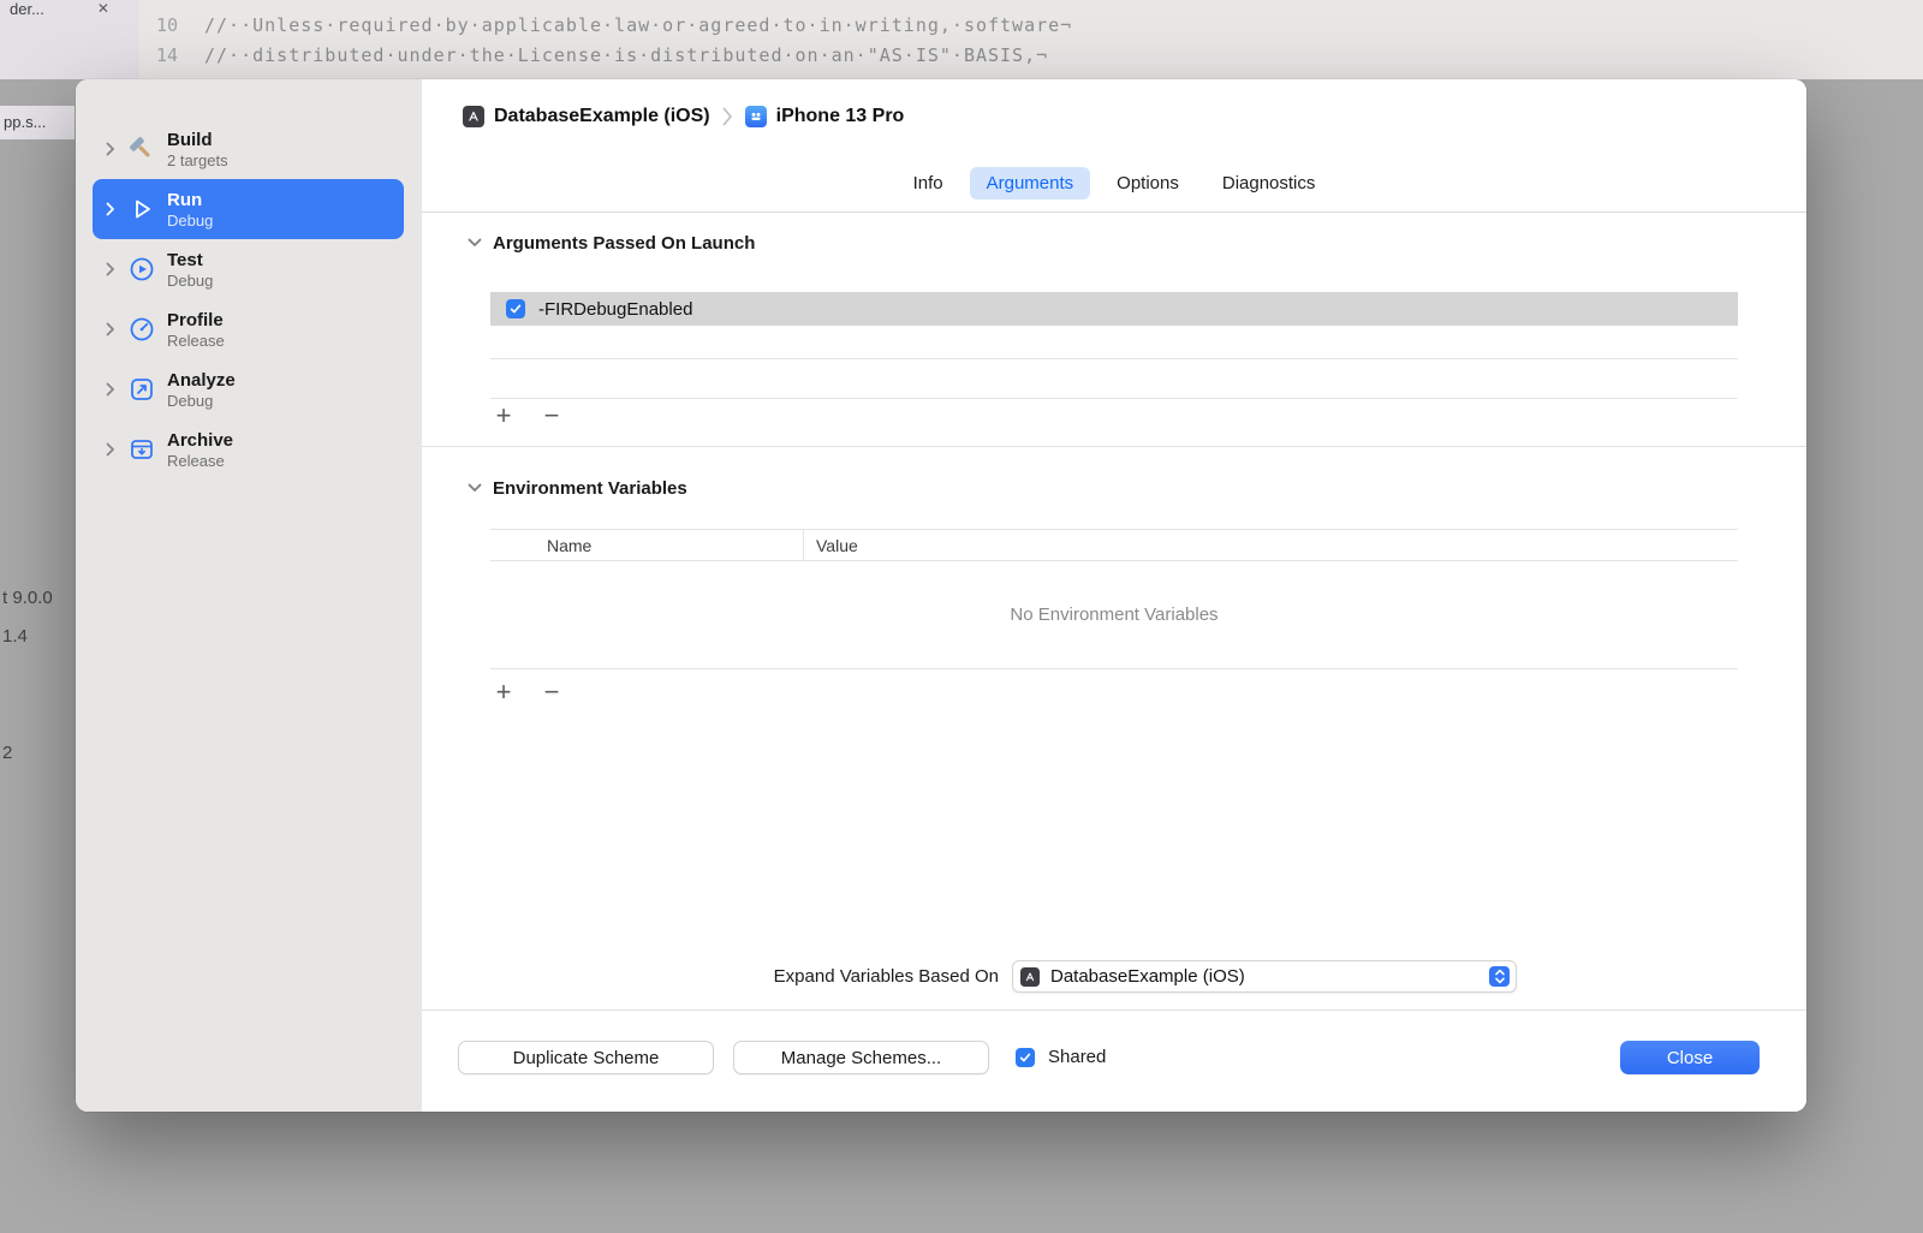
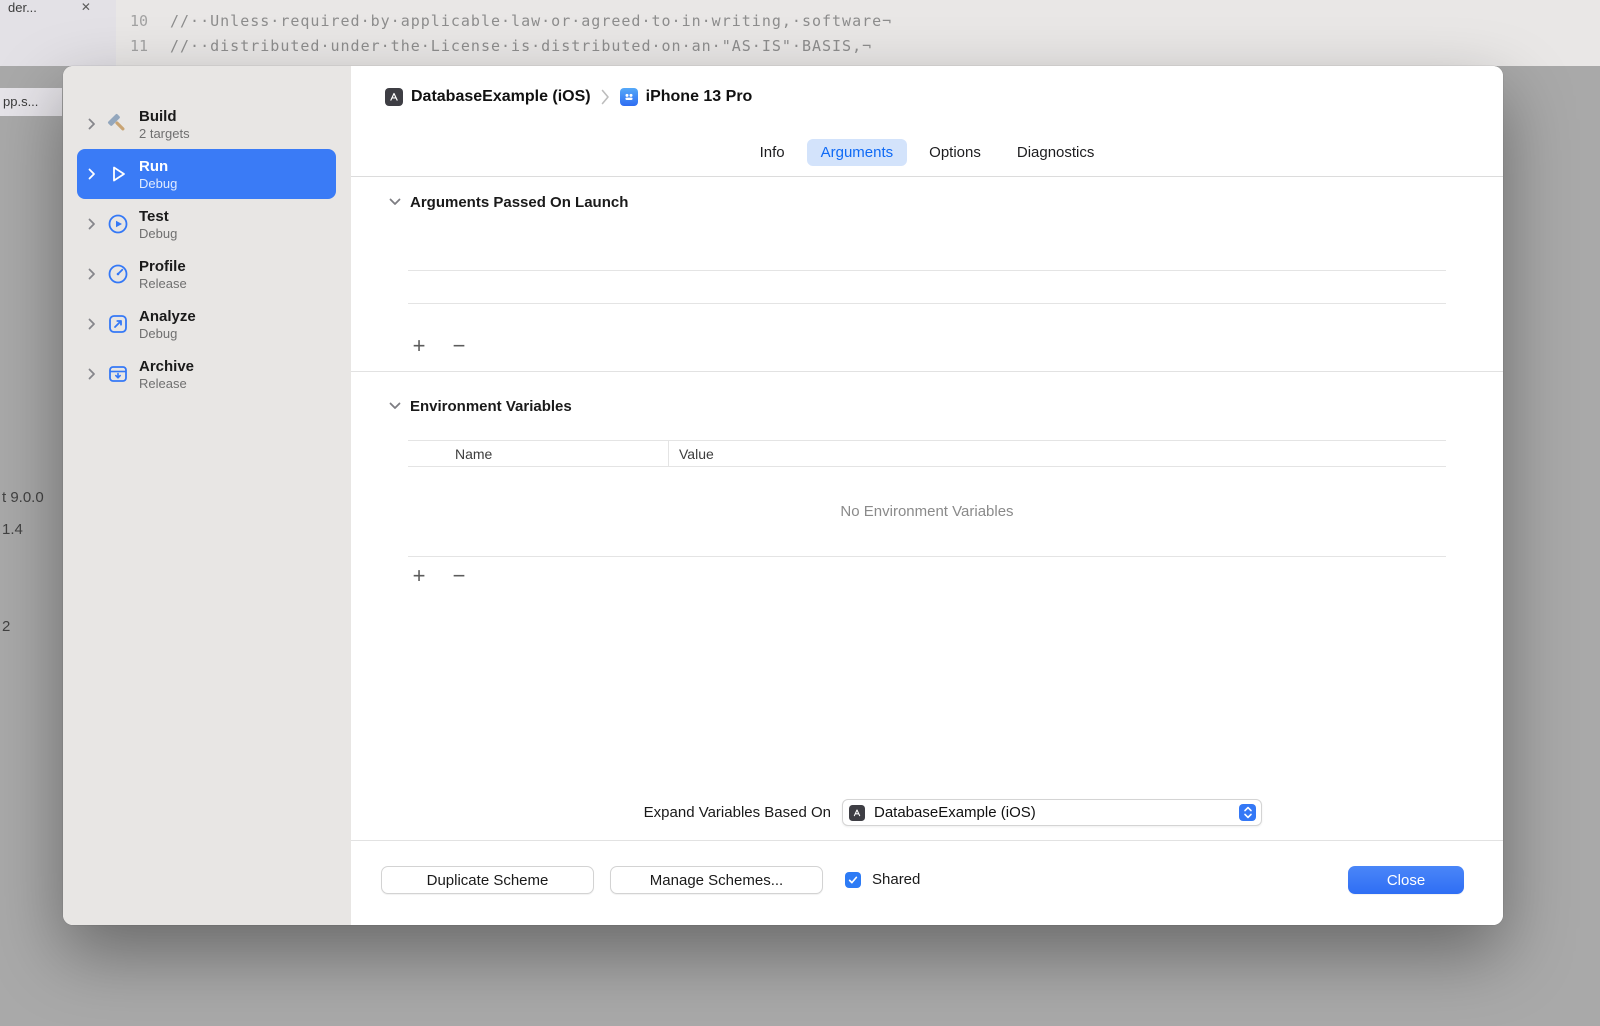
  der...
  ✕
  10
  //··Unless·required·by·applicable·law·or·agreed·to·in·writing,·software¬
- 14
+ 11
  //··distributed·under·the·License·is·distributed·on·an·"AS·IS"·BASIS,¬
  pp.s...
  t 9.0.0
  1.4
  2
  Build
  2 targets
  Run
  Debug
  Test
  Debug
  Profile
  Release
  Analyze
  Debug
  Archive
  Release
  DatabaseExample (iOS)
  iPhone 13 Pro
  Info
  Arguments
  Options
  Diagnostics
  Arguments Passed On Launch
- -FIRDebugEnabled
  +
  −
  Environment Variables
  Name
  Value
  No Environment Variables
  +
  −
  Expand Variables Based On
  DatabaseExample (iOS)
  Duplicate Scheme
  Manage Schemes...
  Shared
  Close
